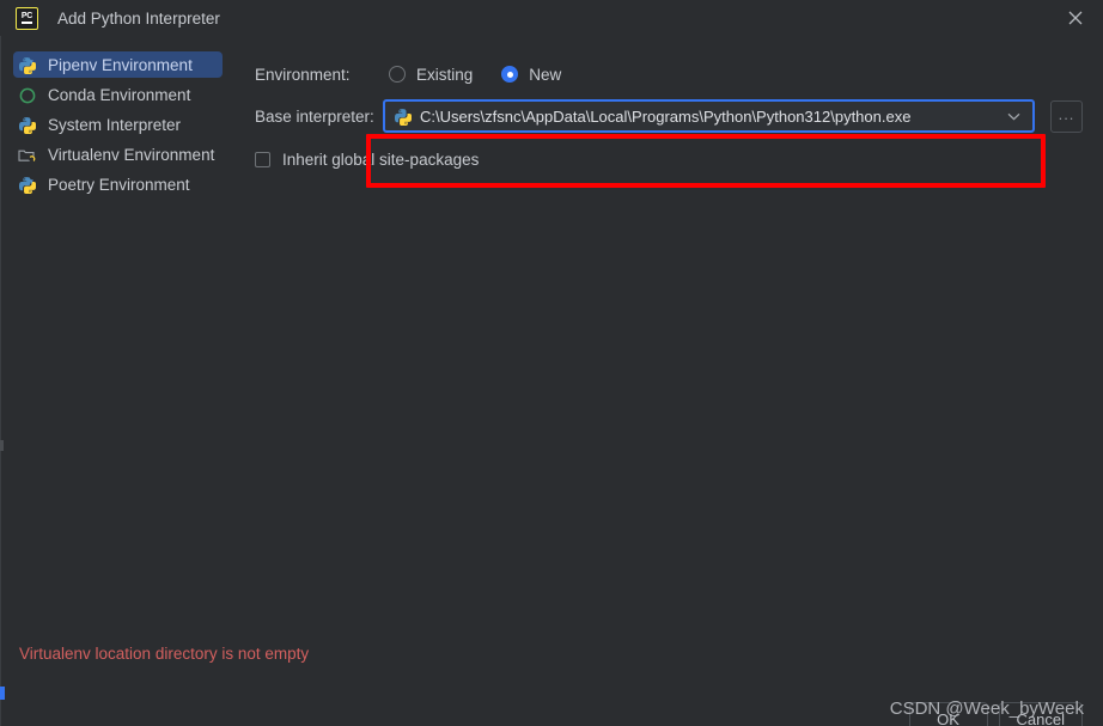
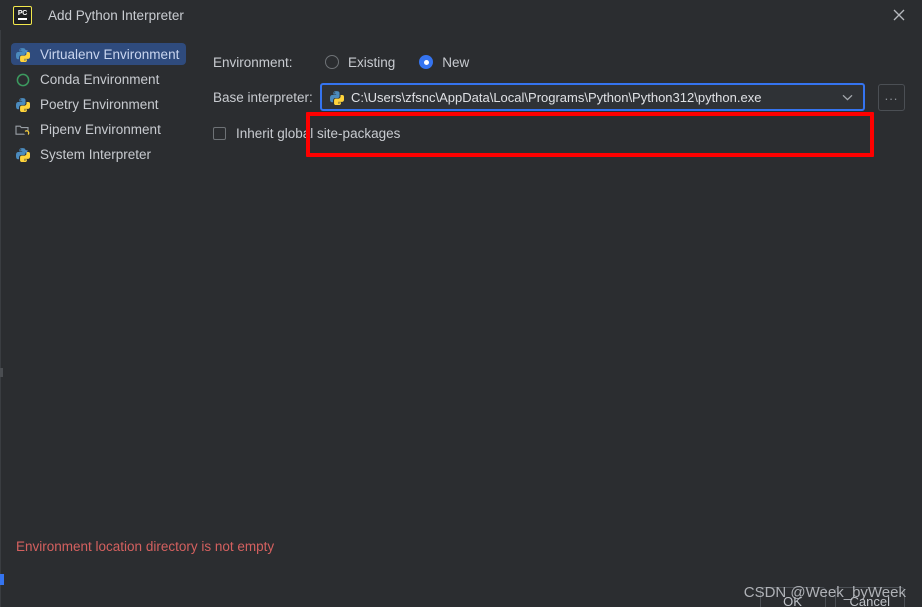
  Add Python Interpreter
- Pipenv Environment
+ Virtualenv Environment
  Conda Environment
- System Interpreter
+ Poetry Environment
- Virtualenv Environment
+ Pipenv Environment
- Poetry Environment
+ System Interpreter
  Environment:
  Existing
  New
  Base interpreter:
  C:\Users\zfsnc\AppData\Local\Programs\Python\Python312\python.exe
  ...
  Inherit global site-packages
- Virtualenv location directory is not empty
+ Environment location directory is not empty
  OK
  Cancel
  CSDN @Week_byWeek
